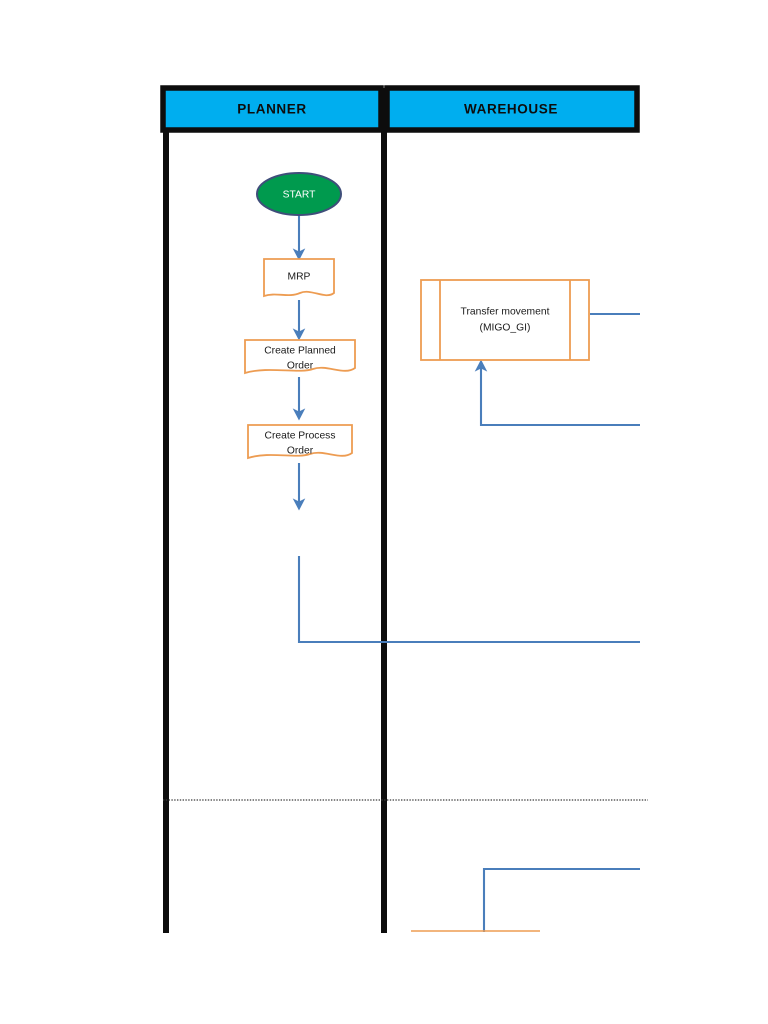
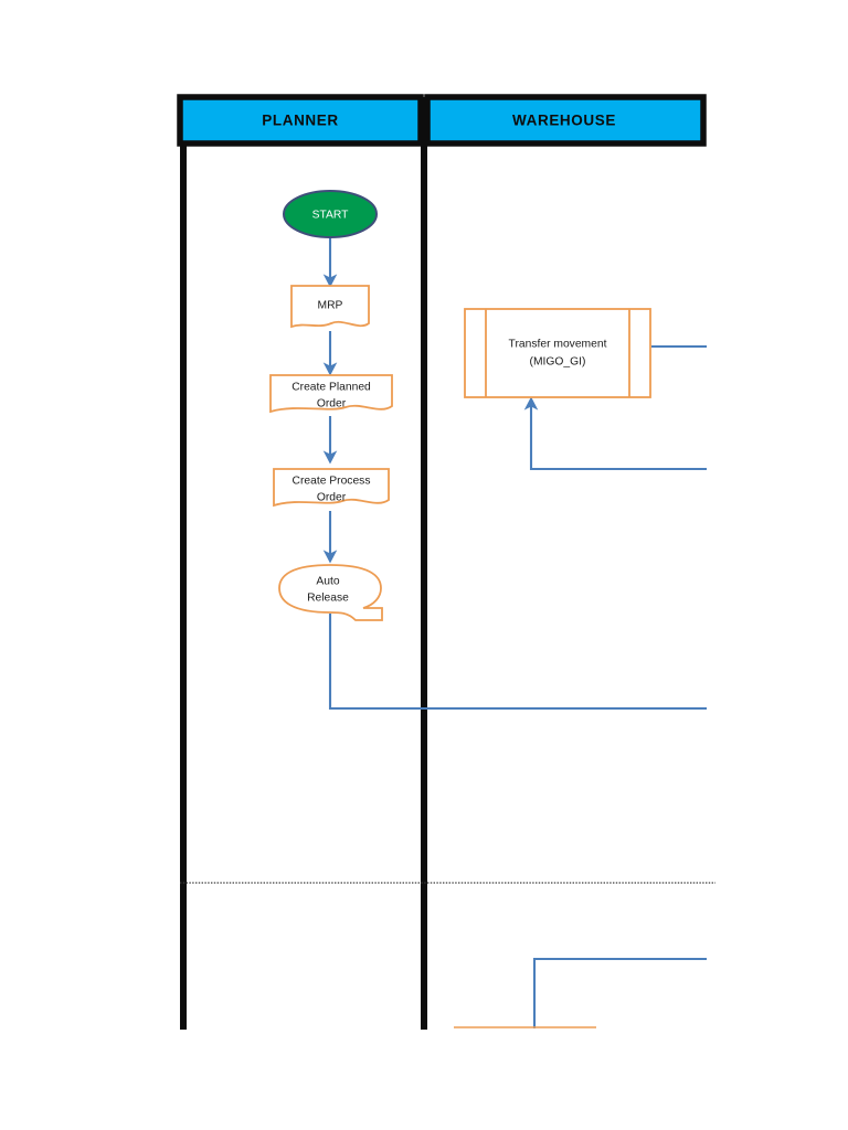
  PLANNER
  WAREHOUSE
  START
  MRP
  Create Planned
  Order
  Create Process
  Order
+ Auto
+ Release
  Transfer movement
  (MIGO_GI)
